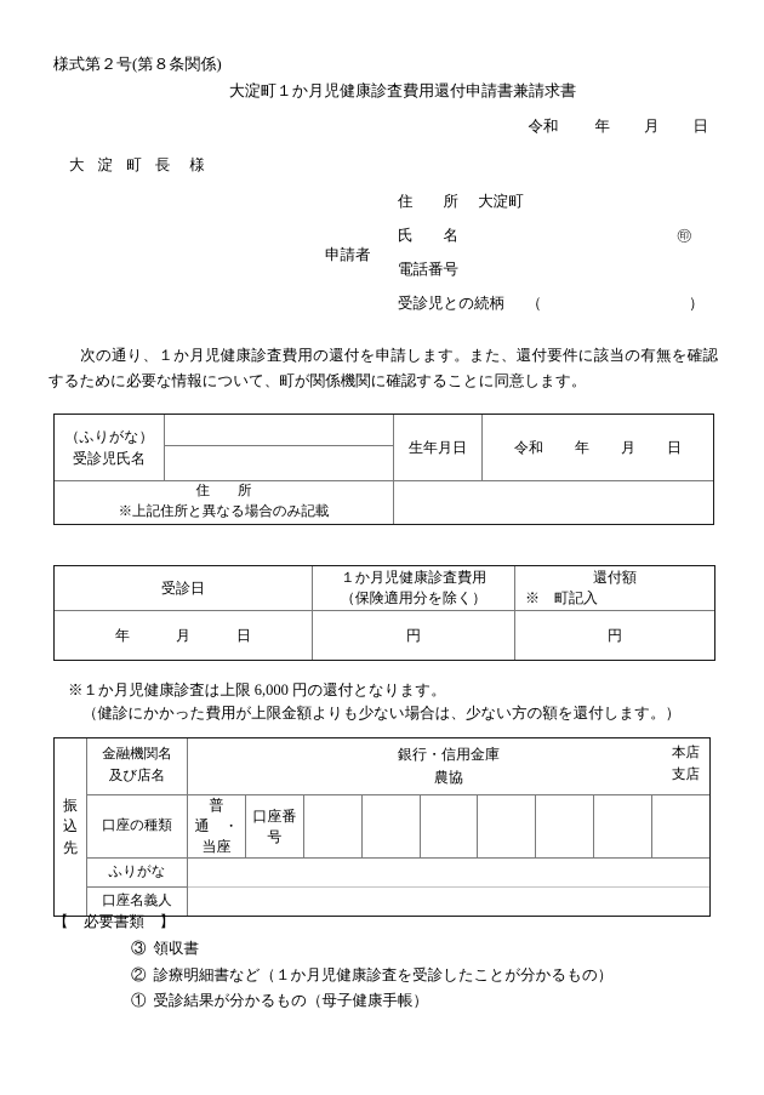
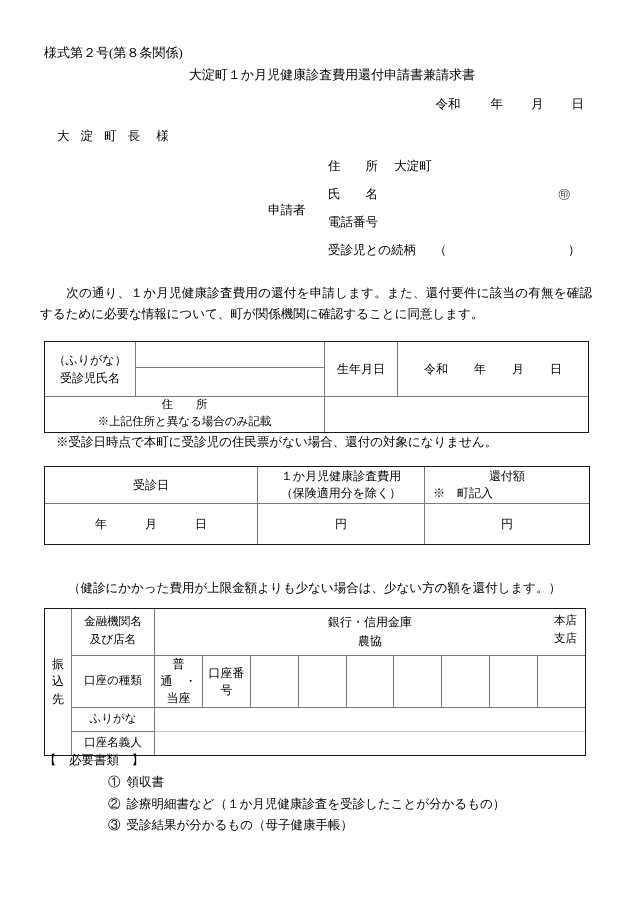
  様式第２号(第８条関係)
  大淀町１か月児健康診査費用還付申請書兼請求書
  令和 年 月 日
  大 淀 町 長 様
  申請者
  住 所 大淀町
  氏 名
  ㊞
  電話番号
  受診児との続柄 （
  ）
  次の通り、１か月児健康診査費用の還付を申請します。また、還付要件に該当の有無を確認するために必要な情報について、町が関係機関に確認することに同意します。
  （ふりがな） 受診児氏名		生年月日	令和 年 月 日
  住 所 ※上記住所と異なる場合のみ記載
+ ※受診日時点で本町に受診児の住民票がない場合、還付の対象になりません。
  受診日	１か月児健康診査費用 （保険適用分を除く）	還付額 ※ 町記入
  年 月 日	円	円
- ※１か月児健康診査は上限 6,000 円の還付となります。
  （健診にかかった費用が上限金額よりも少ない場合は、少ない方の額を還付します。）
  振 込 先	金融機関名 及び店名	銀行・信用金庫 農協 本店 支店
  口座の種類	普通 ・ 当座	口座番号
  ふりがな
  口座名義人
  【 必要書類 】
- ③ 領収書
+ ① 領収書
  ② 診療明細書など（１か月児健康診査を受診したことが分かるもの）
- ① 受診結果が分かるもの（母子健康手帳）
+ ③ 受診結果が分かるもの（母子健康手帳）
